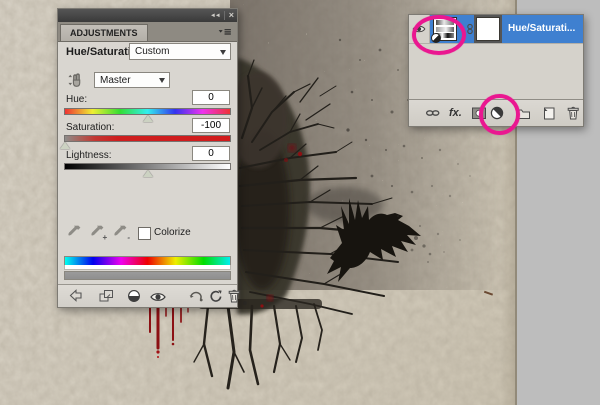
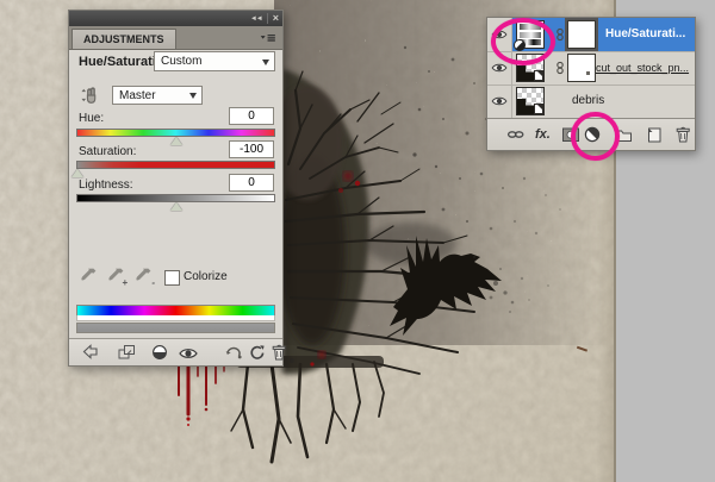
  ×
  ADJUSTMENTS
  Hue/Saturat
  Custom
  Master
  Hue:
  0
  Saturation:
  -100
  Lightness:
  0
  +
  -
  Colorize
  Hue/Saturati...
+ cut_out_stock_pn...
+ debris
  fx.
